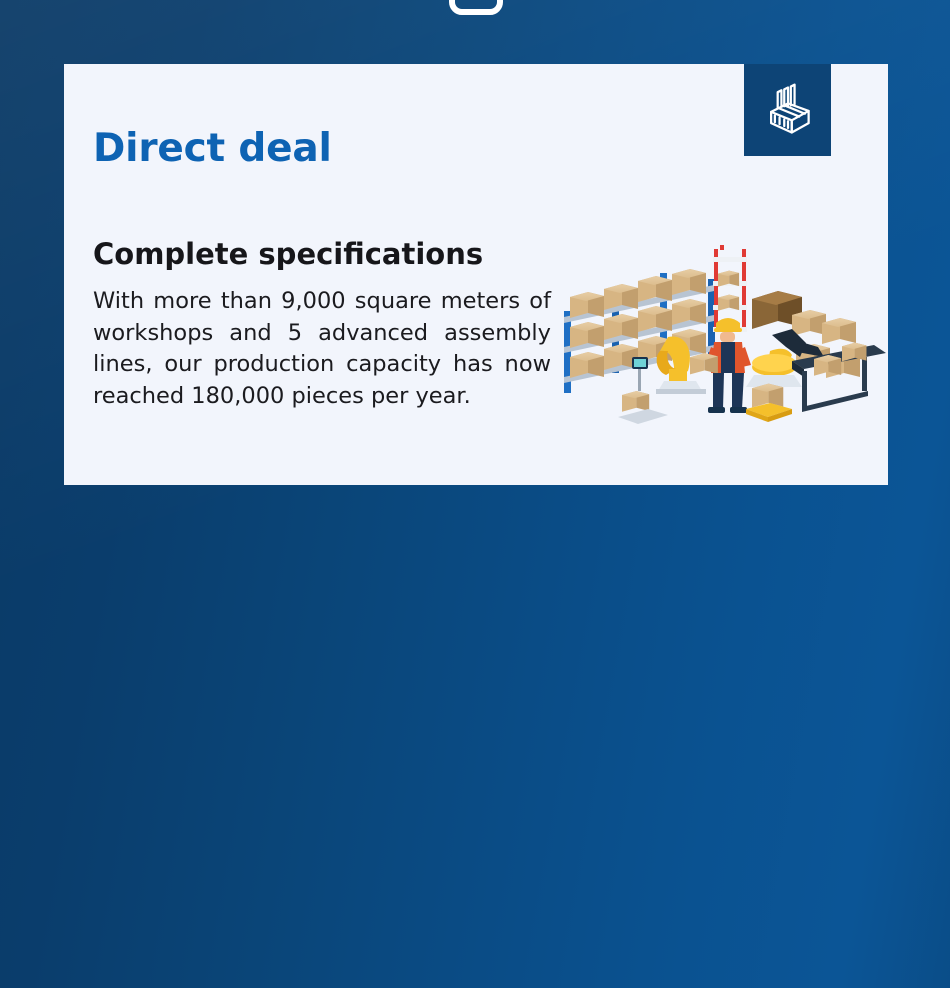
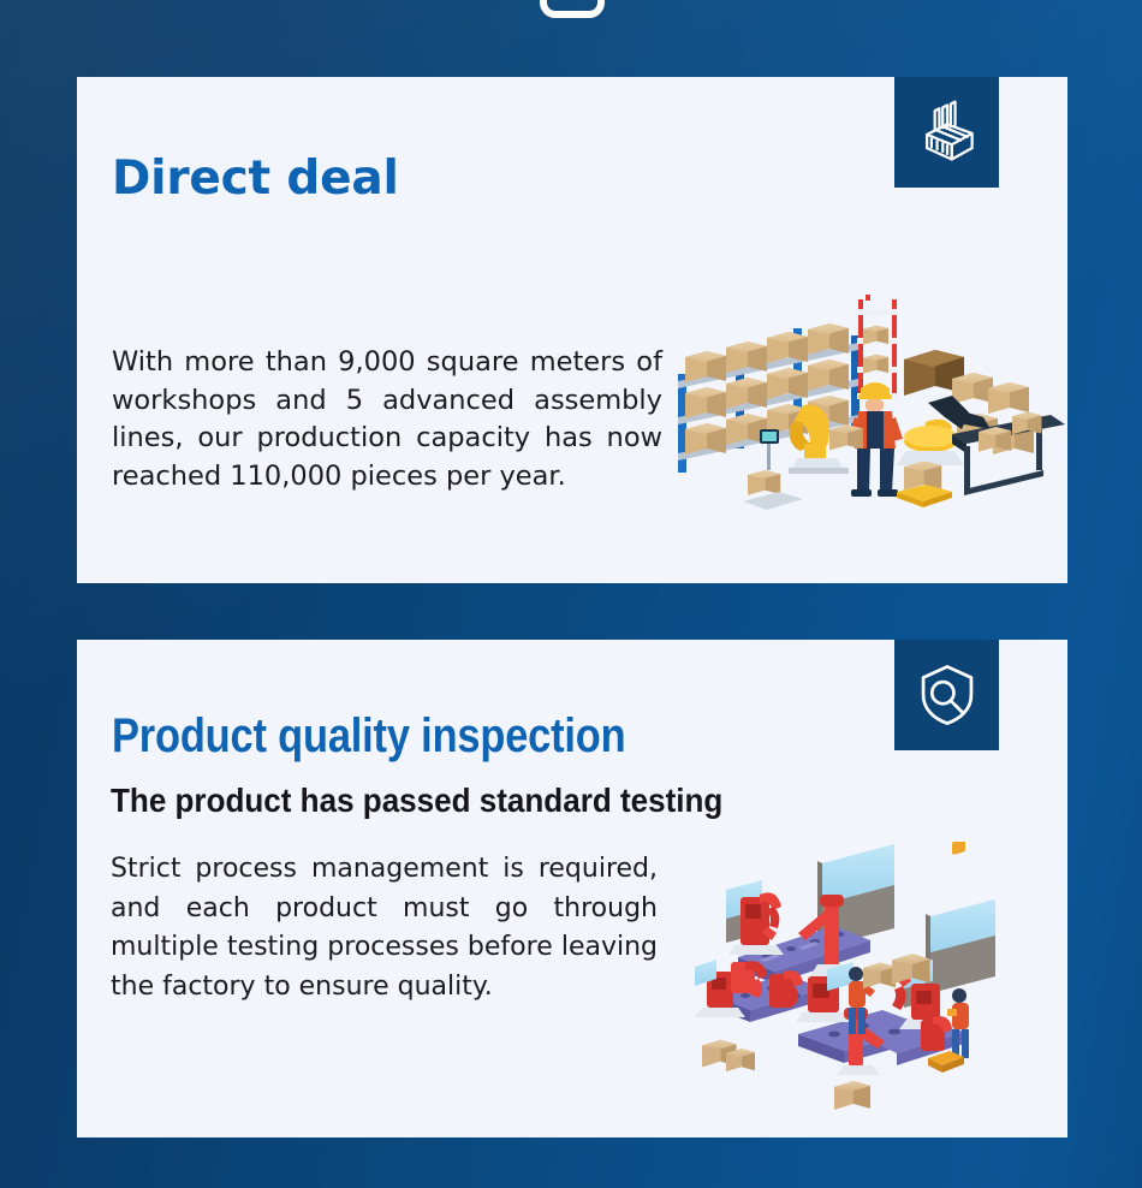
  Direct deal
- Complete specifications
- With more than 9,000 square meters of workshops and 5 advanced assembly lines, our production capacity has now reached 180,000 pieces per year.
+ With more than 9,000 square meters of workshops and 5 advanced assembly lines, our production capacity has now reached 110,000 pieces per year.
+ Product quality inspection
+ The product has passed standard testing
+ Strict process management is required, and each product must go through multiple testing processes before leaving the factory to ensure quality.
